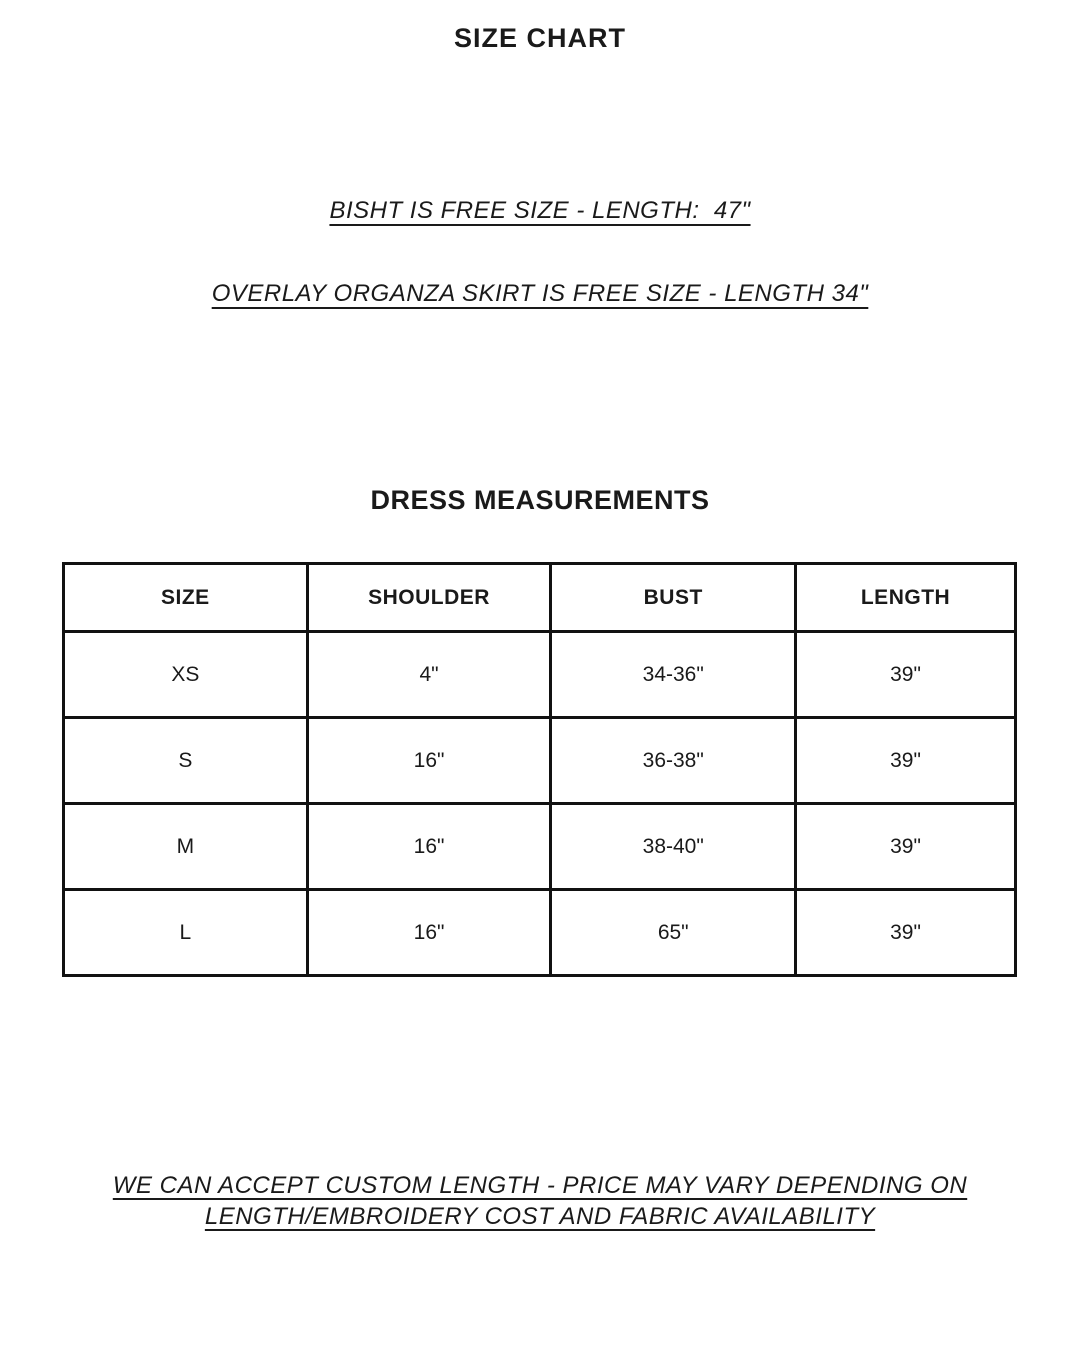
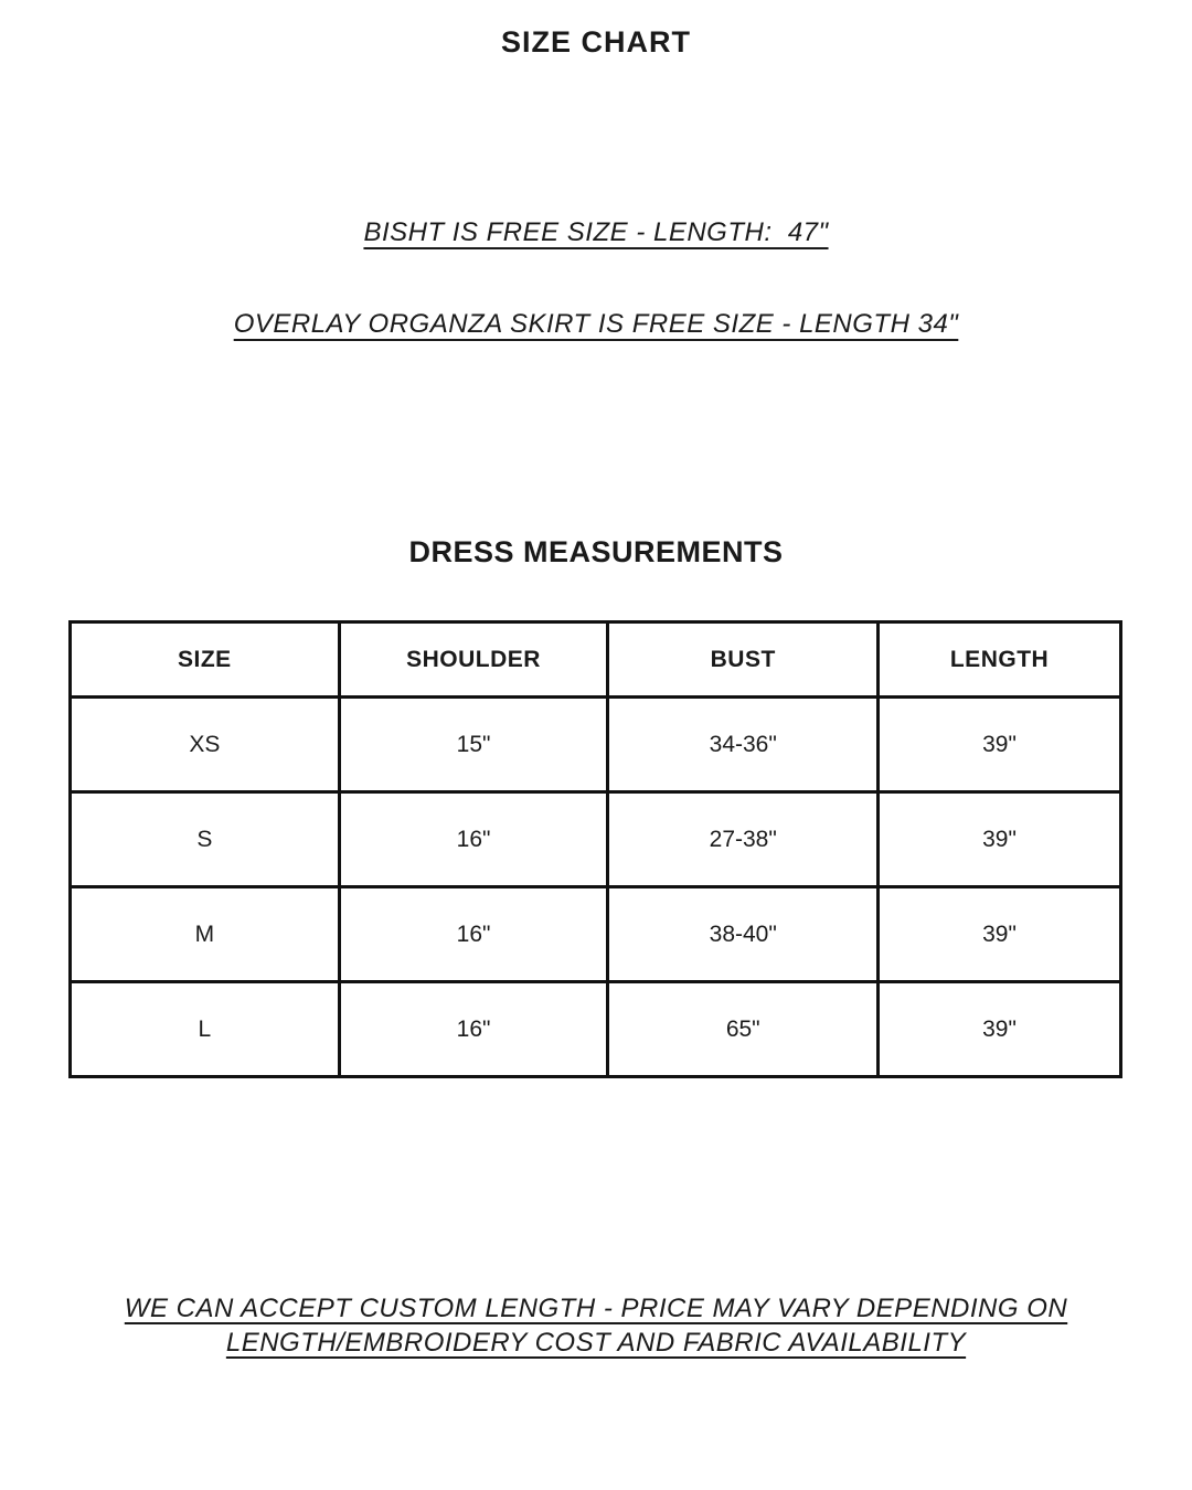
  SIZE CHART
  BISHT IS FREE SIZE - LENGTH: 47"
  OVERLAY ORGANZA SKIRT IS FREE SIZE - LENGTH 34"
  DRESS MEASUREMENTS
  SIZE	SHOULDER	BUST	LENGTH
- XS	4"	34-36"	39"
+ XS	15"	34-36"	39"
- S	16"	36-38"	39"
+ S	16"	27-38"	39"
  M	16"	38-40"	39"
  L	16"	65"	39"
  WE CAN ACCEPT CUSTOM LENGTH - PRICE MAY VARY DEPENDING ON
  LENGTH/EMBROIDERY COST AND FABRIC AVAILABILITY
